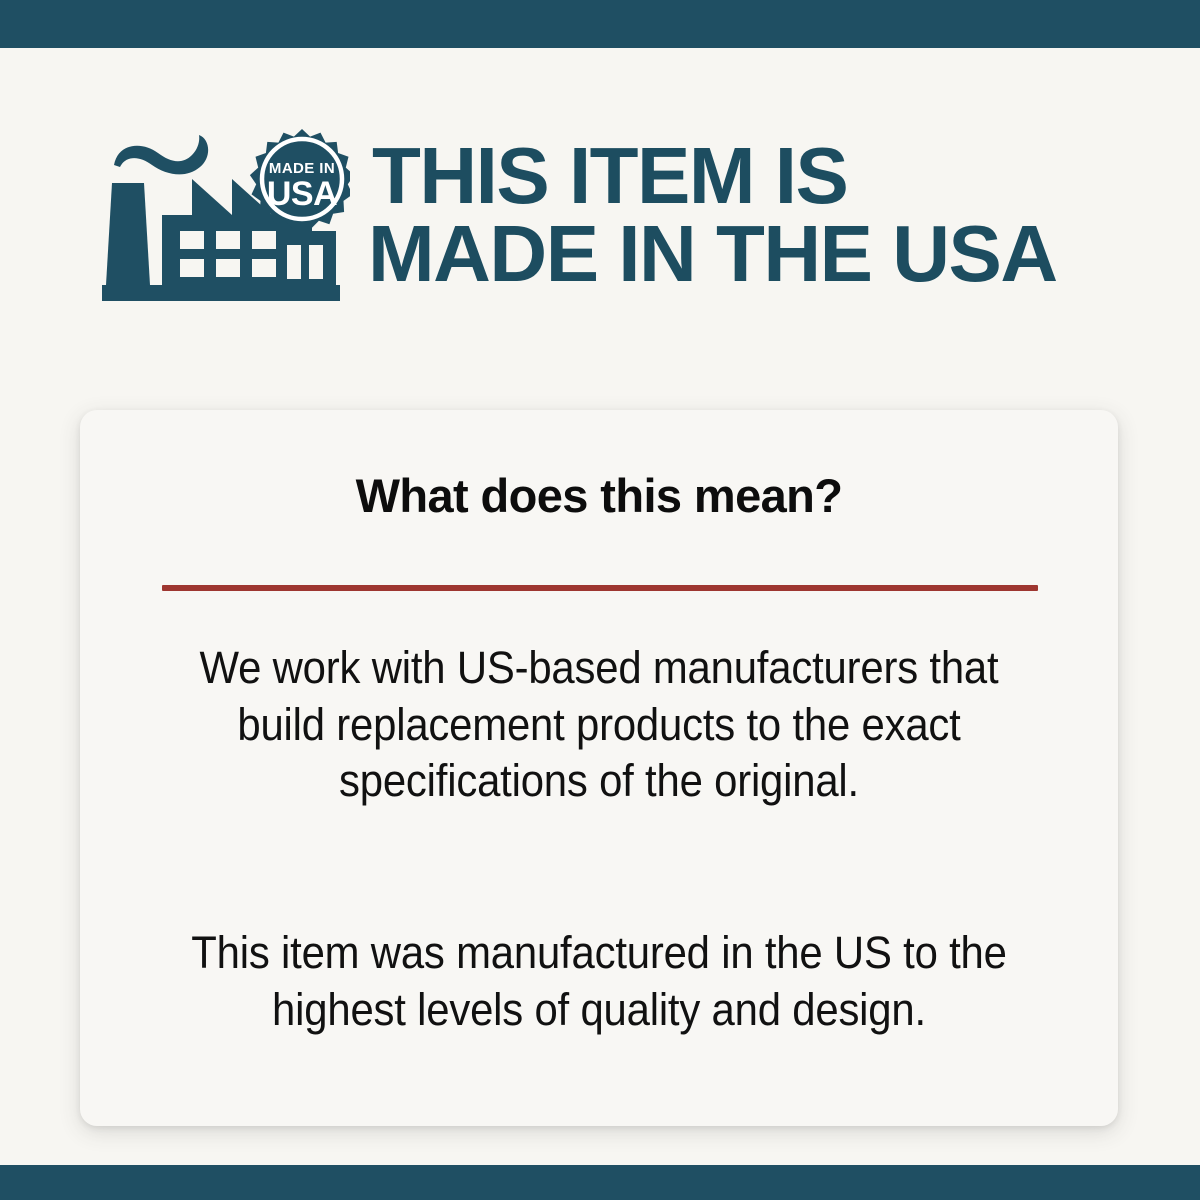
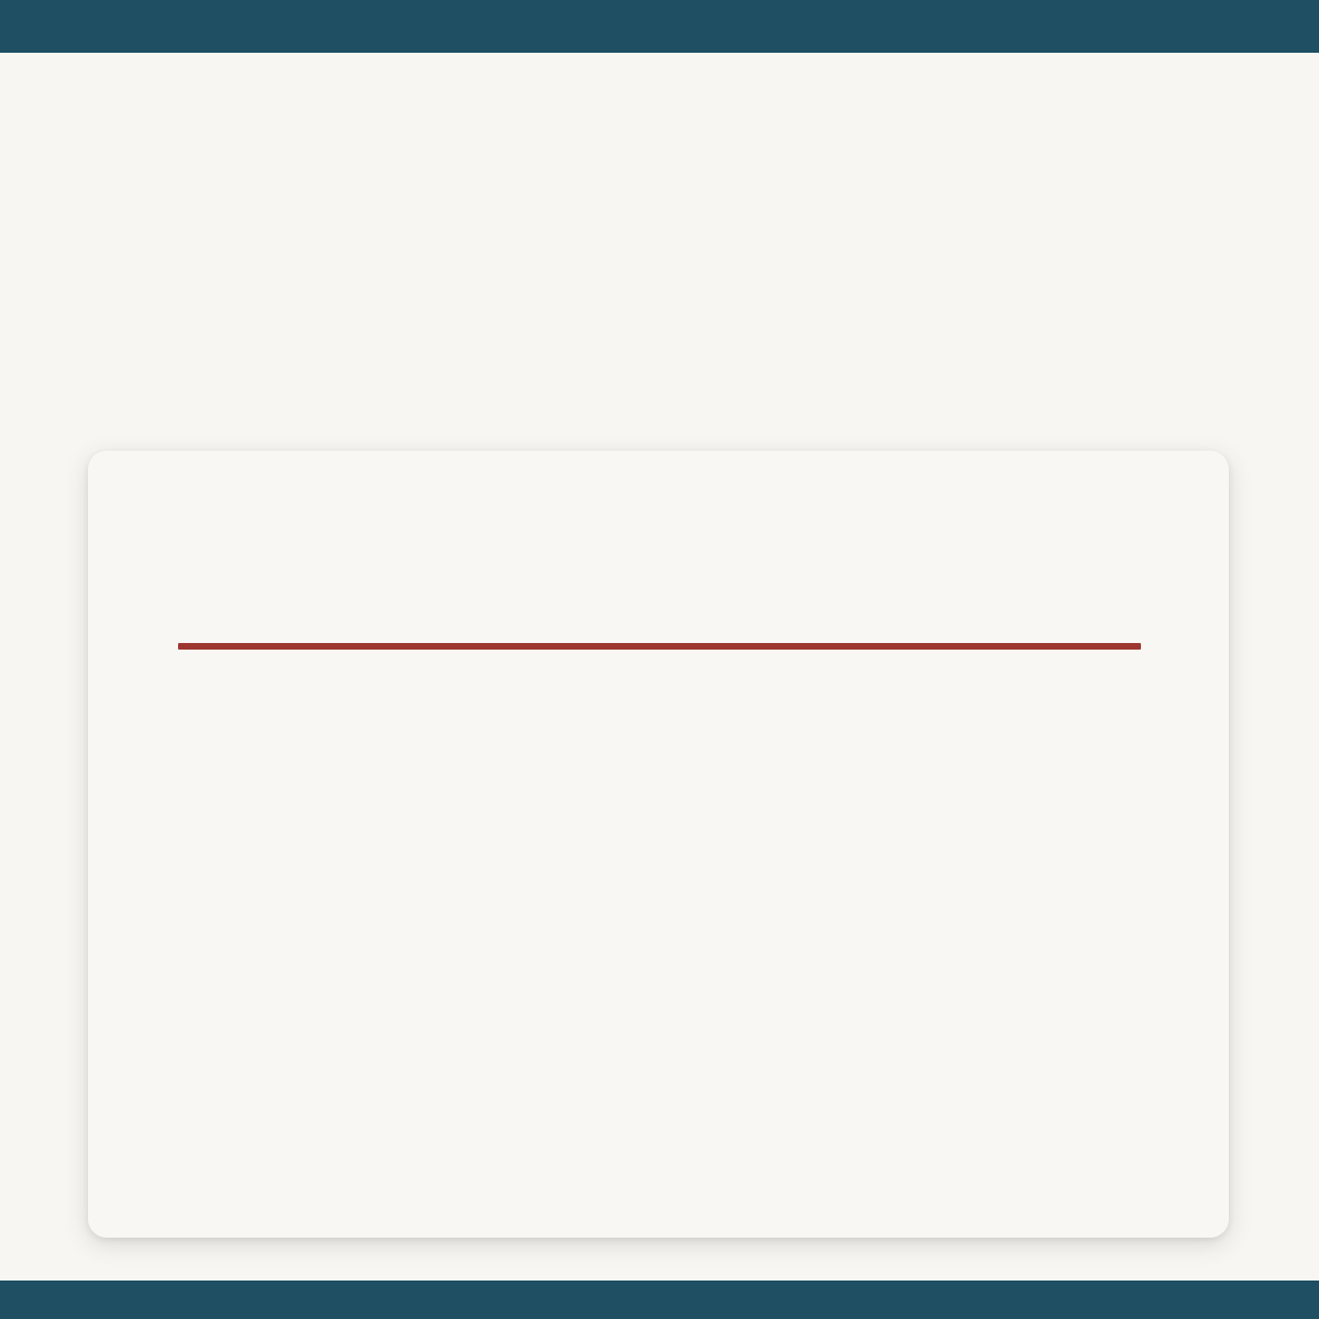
- MADE IN
- USA
- THIS ITEM IS
- MADE IN THE USA
- What does this mean?
- We work with US-based manufacturers that build replacement products to the exact specifications of the original.
- This item was manufactured in the US to the highest levels of quality and design.
